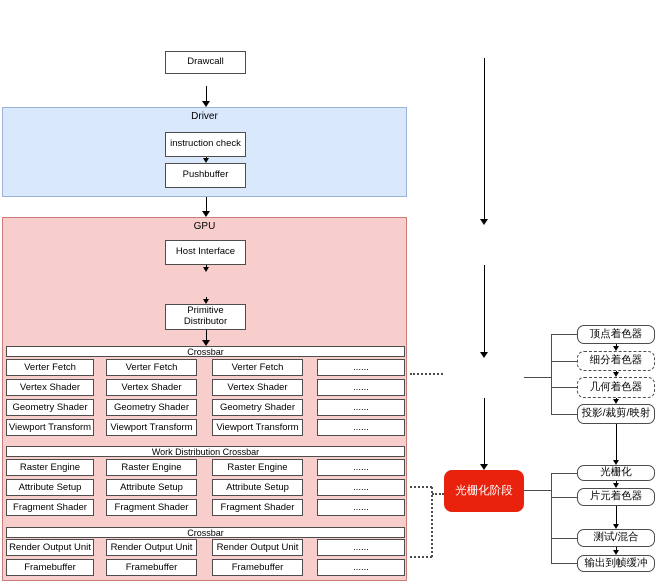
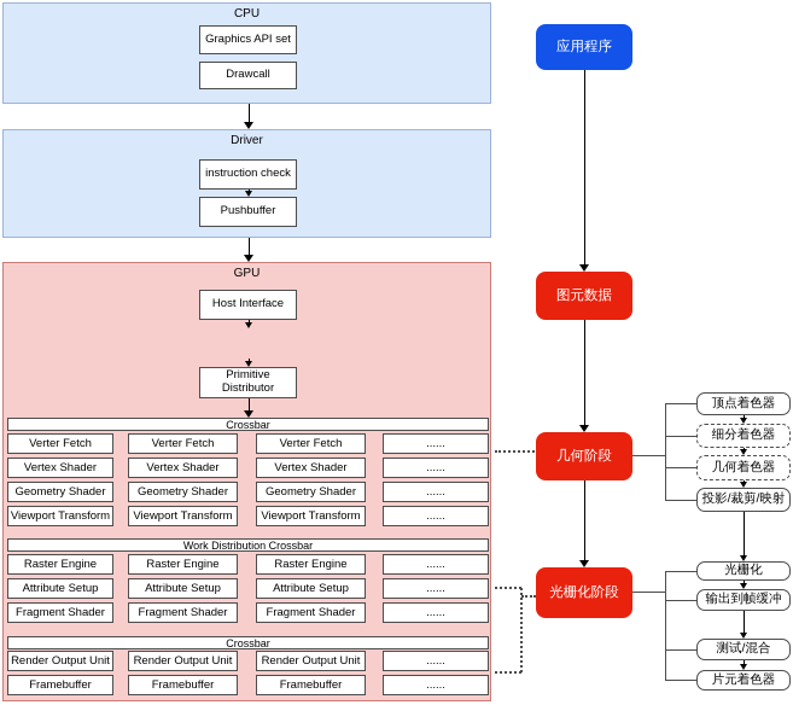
+ CPU
+ Graphics API set
  Drawcall
  Driver
  instruction check
  Pushbuffer
  GPU
  Host Interface
  Primitive Distributor
  Crossbar
  Verter Fetch
  Vertex Shader
  Geometry Shader
  Viewport Transform
  Verter Fetch
  Vertex Shader
  Geometry Shader
  Viewport Transform
  Verter Fetch
  Vertex Shader
  Geometry Shader
  Viewport Transform
  ......
  ......
  ......
  ......
  Work Distribution Crossbar
  Raster Engine
  Attribute Setup
  Fragment Shader
  Raster Engine
  Attribute Setup
  Fragment Shader
  Raster Engine
  Attribute Setup
  Fragment Shader
  ......
  ......
  ......
  Crossbar
  Render Output Unit
  Framebuffer
  Render Output Unit
  Framebuffer
  Render Output Unit
  Framebuffer
  ......
  ......
+ 应用程序
+ 图元数据
+ 几何阶段
  光栅化阶段
  顶点着色器
  细分着色器
  几何着色器
  投影/裁剪/映射
  光栅化
- 片元着色器
+ 输出到帧缓冲
  测试/混合
- 输出到帧缓冲
+ 片元着色器
